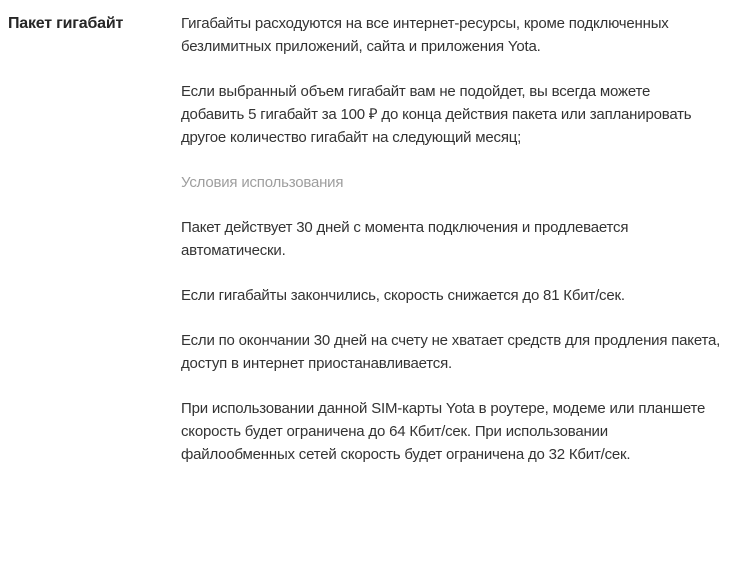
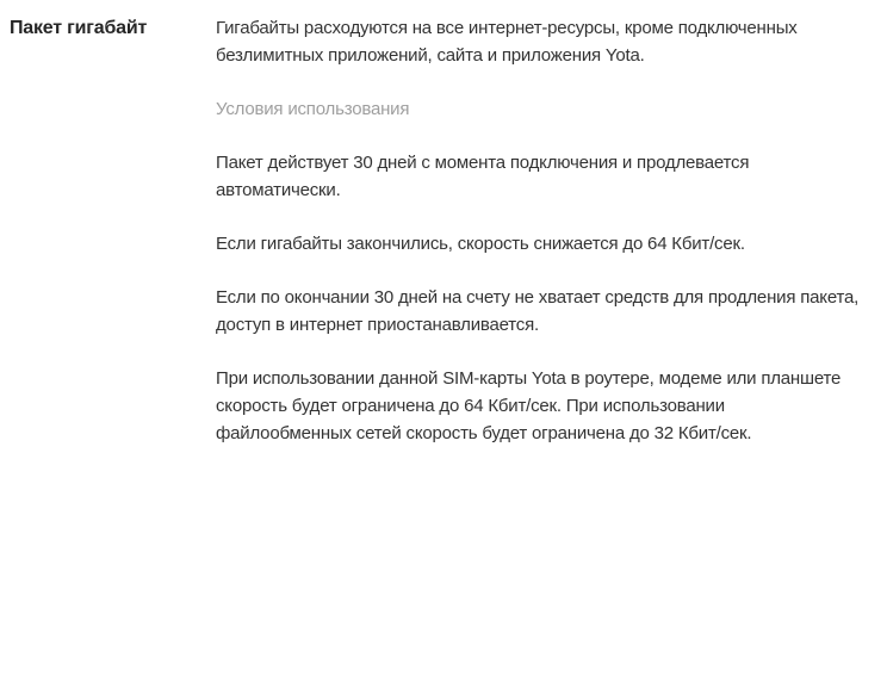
  Пакет гигабайт
  Гигабайты расходуются на все интернет-ресурсы, кроме подключенных
  безлимитных приложений, сайта и приложения Yota.
- Если выбранный объем гигабайт вам не подойдет, вы всегда можете
- добавить 5 гигабайт за 100 ₽ до конца действия пакета или запланировать
- другое количество гигабайт на следующий месяц;
  Условия использования
  Пакет действует 30 дней с момента подключения и продлевается
  автоматически.
- Если гигабайты закончились, скорость снижается до 81 Кбит/сек.
+ Если гигабайты закончились, скорость снижается до 64 Кбит/сек.
  Если по окончании 30 дней на счету не хватает средств для продления пакета,
  доступ в интернет приостанавливается.
  При использовании данной SIM-карты Yota в роутере, модеме или планшете
  скорость будет ограничена до 64 Кбит/сек. При использовании
  файлообменных сетей скорость будет ограничена до 32 Кбит/сек.
